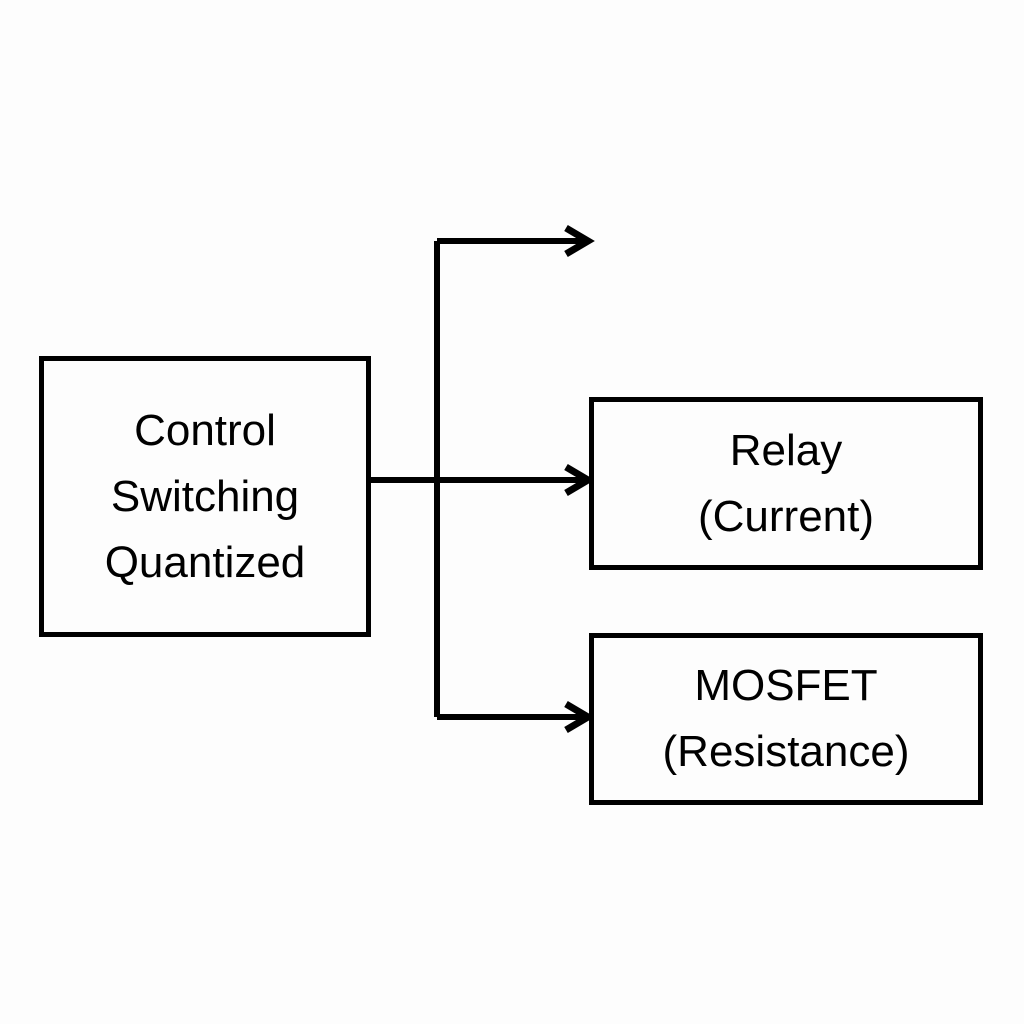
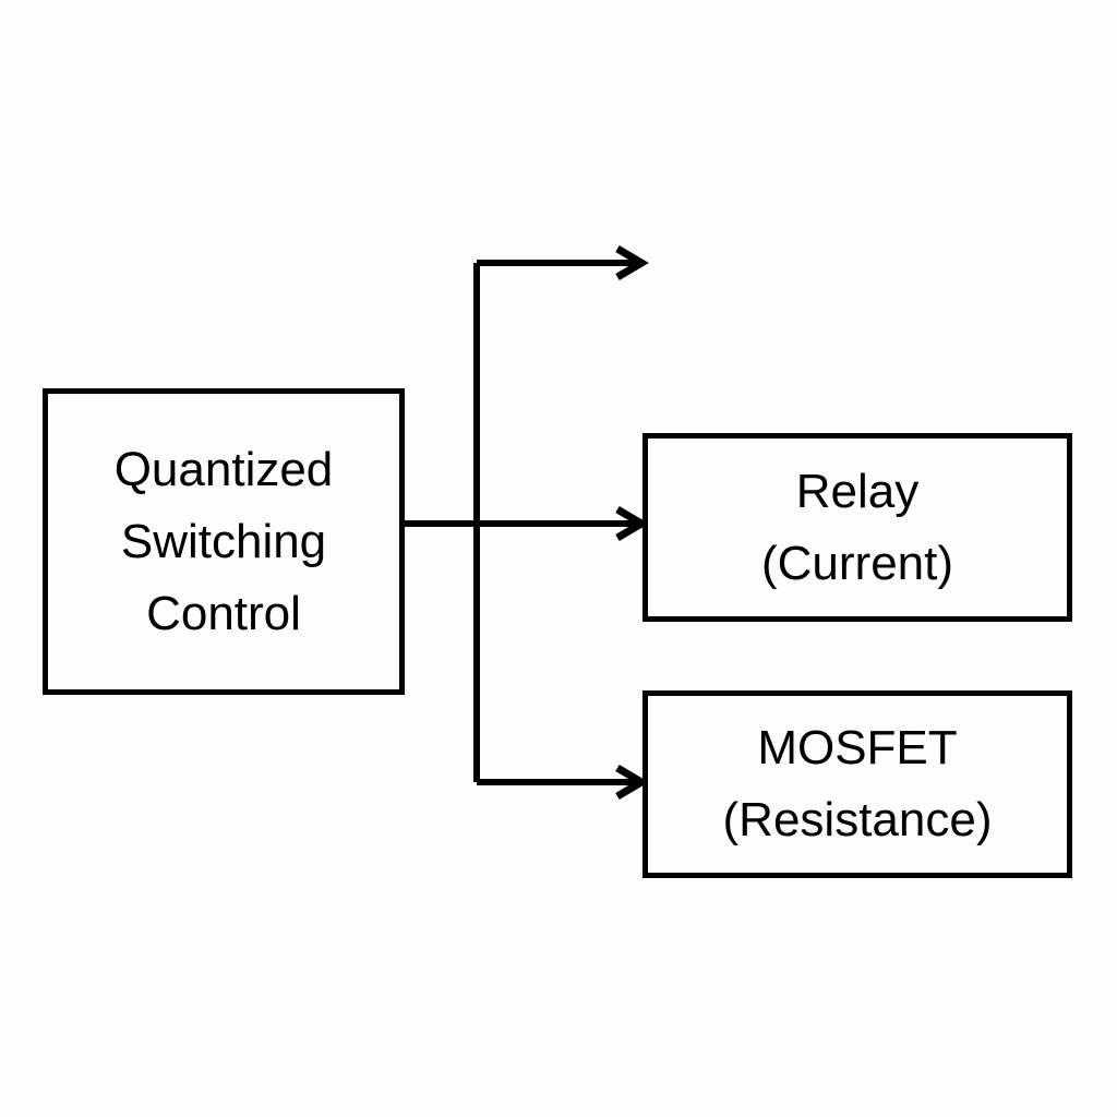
- Control
+ Quantized
  Switching
- Quantized
+ Control
  Relay
  (Current)
  MOSFET
  (Resistance)
